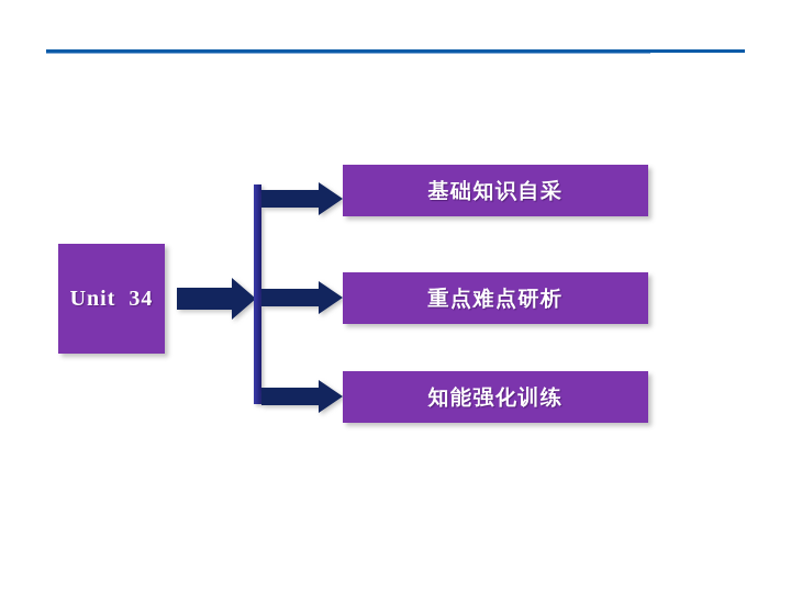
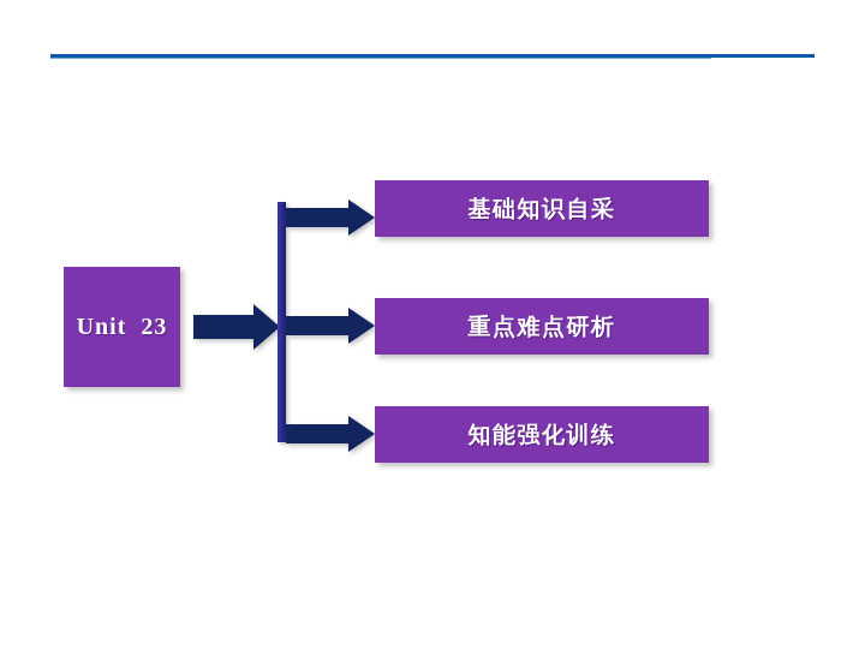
- Unit 34
+ Unit 23
  基础知识自采
  重点难点研析
  知能强化训练
